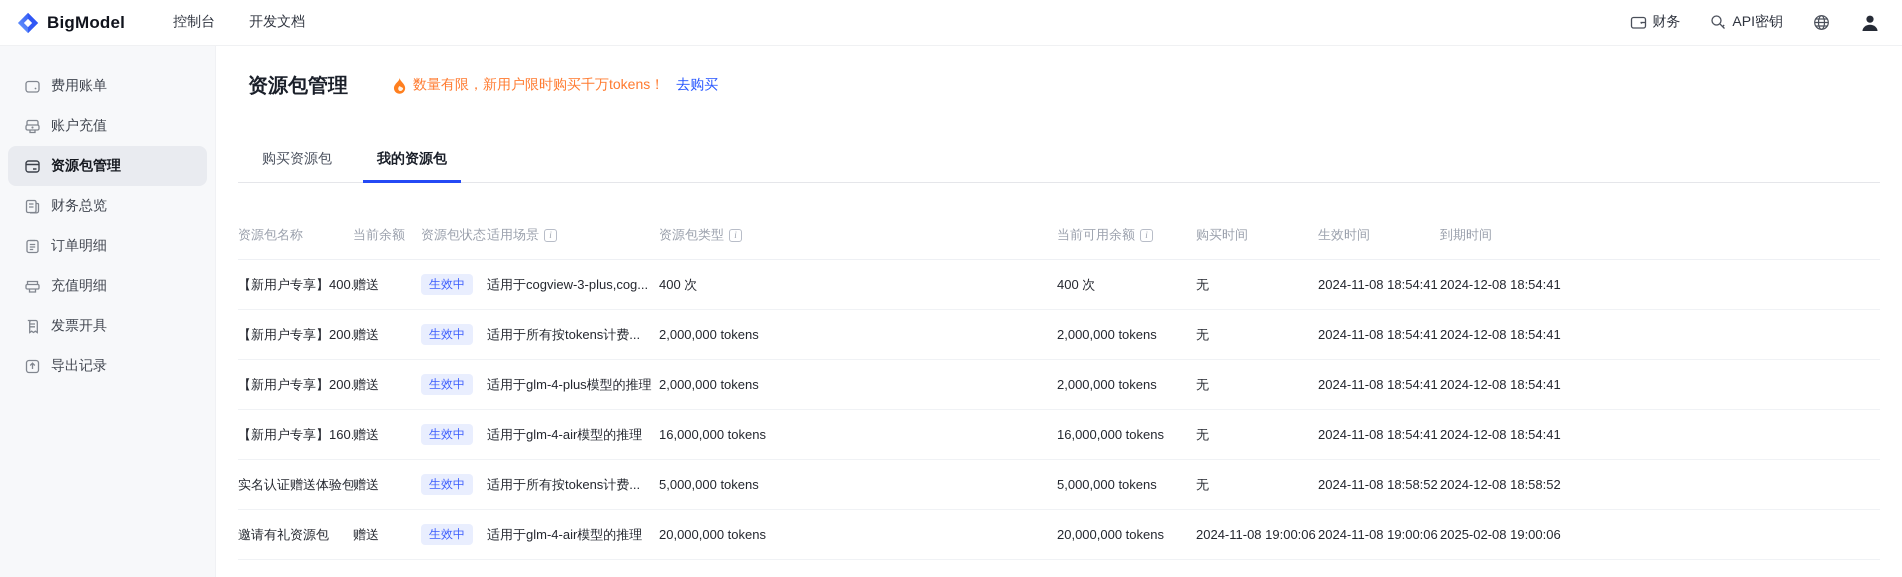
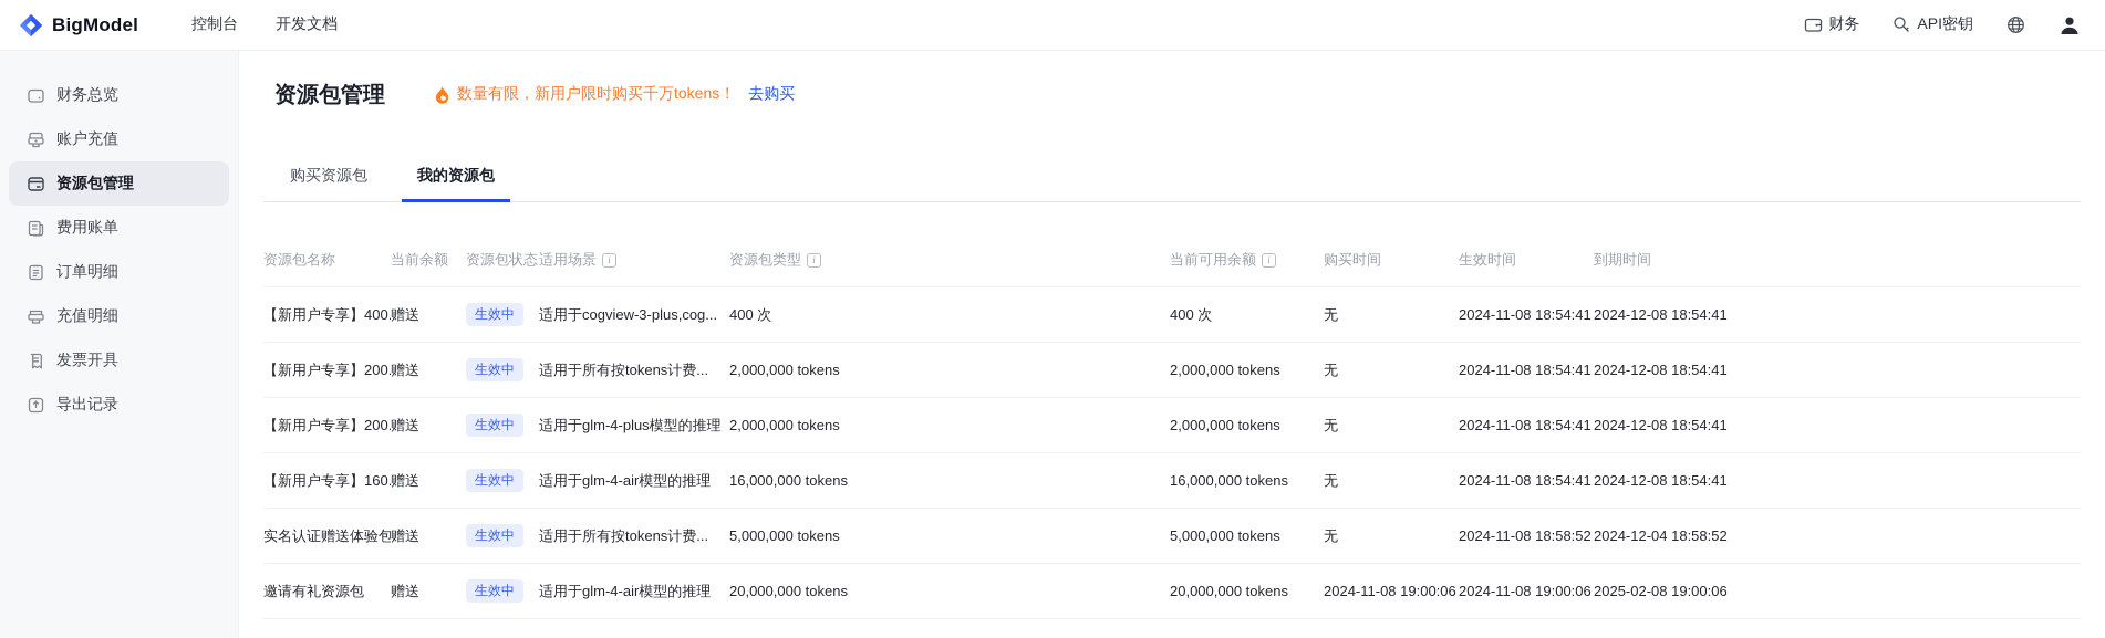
  BigModel
  控制台
  开发文档
  财务
  API密钥
- 费用账单
+ 财务总览
  账户充值
  资源包管理
- 财务总览
+ 费用账单
  订单明细
  充值明细
  发票开具
  导出记录
  资源包管理
  数量有限，新用户限时购买千万tokens！
  去购买
  购买资源包
  我的资源包
  资源包名称
  当前余额
  资源包状态
  适用场景
  i
  资源包类型
  i
  当前可用余额
  i
  购买时间
  生效时间
  到期时间
  【新用户专享】400.
  赠送
  生效中
  适用于cogview-3-plus,cog...
  400 次
  400 次
  无
  2024-11-08 18:54:41
  2024-12-08 18:54:41
  【新用户专享】200.
  赠送
  生效中
  适用于所有按tokens计费...
  2,000,000 tokens
  2,000,000 tokens
  无
  2024-11-08 18:54:41
  2024-12-08 18:54:41
  【新用户专享】200.
  赠送
  生效中
  适用于glm-4-plus模型的推理
  2,000,000 tokens
  2,000,000 tokens
  无
  2024-11-08 18:54:41
  2024-12-08 18:54:41
  【新用户专享】160.
  赠送
  生效中
  适用于glm-4-air模型的推理
  16,000,000 tokens
  16,000,000 tokens
  无
  2024-11-08 18:54:41
  2024-12-08 18:54:41
  实名认证赠送体验包
  赠送
  生效中
  适用于所有按tokens计费...
  5,000,000 tokens
  5,000,000 tokens
  无
  2024-11-08 18:58:52
- 2024-12-08 18:58:52
+ 2024-12-04 18:58:52
  邀请有礼资源包
  赠送
  生效中
  适用于glm-4-air模型的推理
  20,000,000 tokens
  20,000,000 tokens
  2024-11-08 19:00:06
  2024-11-08 19:00:06
  2025-02-08 19:00:06
